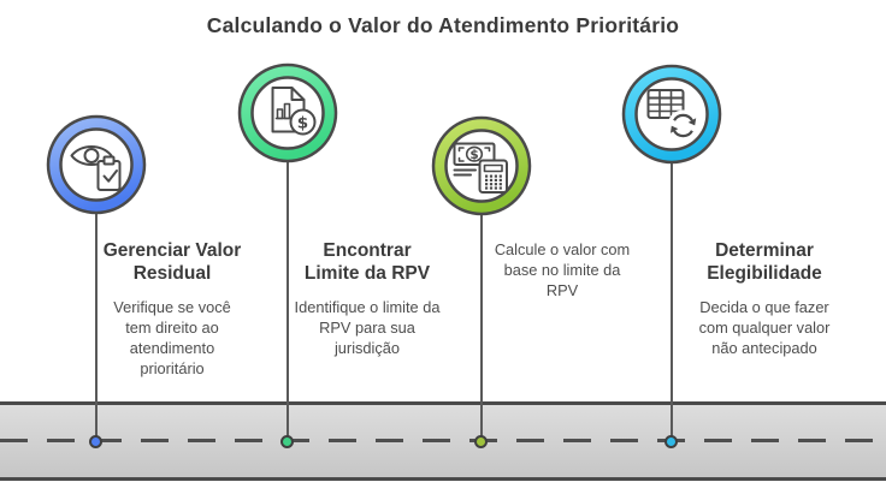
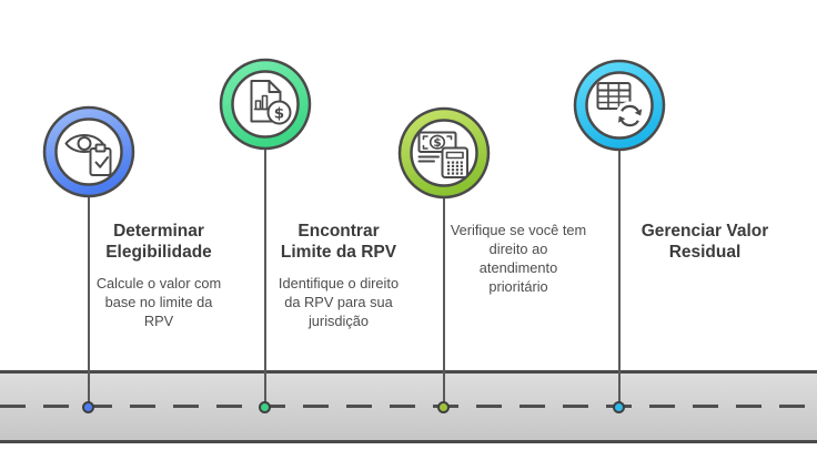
- Calculando o Valor do Atendimento Prioritário
- Gerenciar Valor Residual
+ Determinar Elegibilidade
- Verifique se você tem direito ao atendimento prioritário
+ Calcule o valor com base no limite da RPV
  $
  Encontrar Limite da RPV
- Identifique o limite da RPV para sua jurisdição
+ Identifique o direito da RPV para sua jurisdição
  $
- Calcule o valor com base no limite da RPV
+ Verifique se você tem direito ao atendimento prioritário
- Determinar Elegibilidade
+ Gerenciar Valor Residual
- Decida o que fazer com qualquer valor não antecipado
